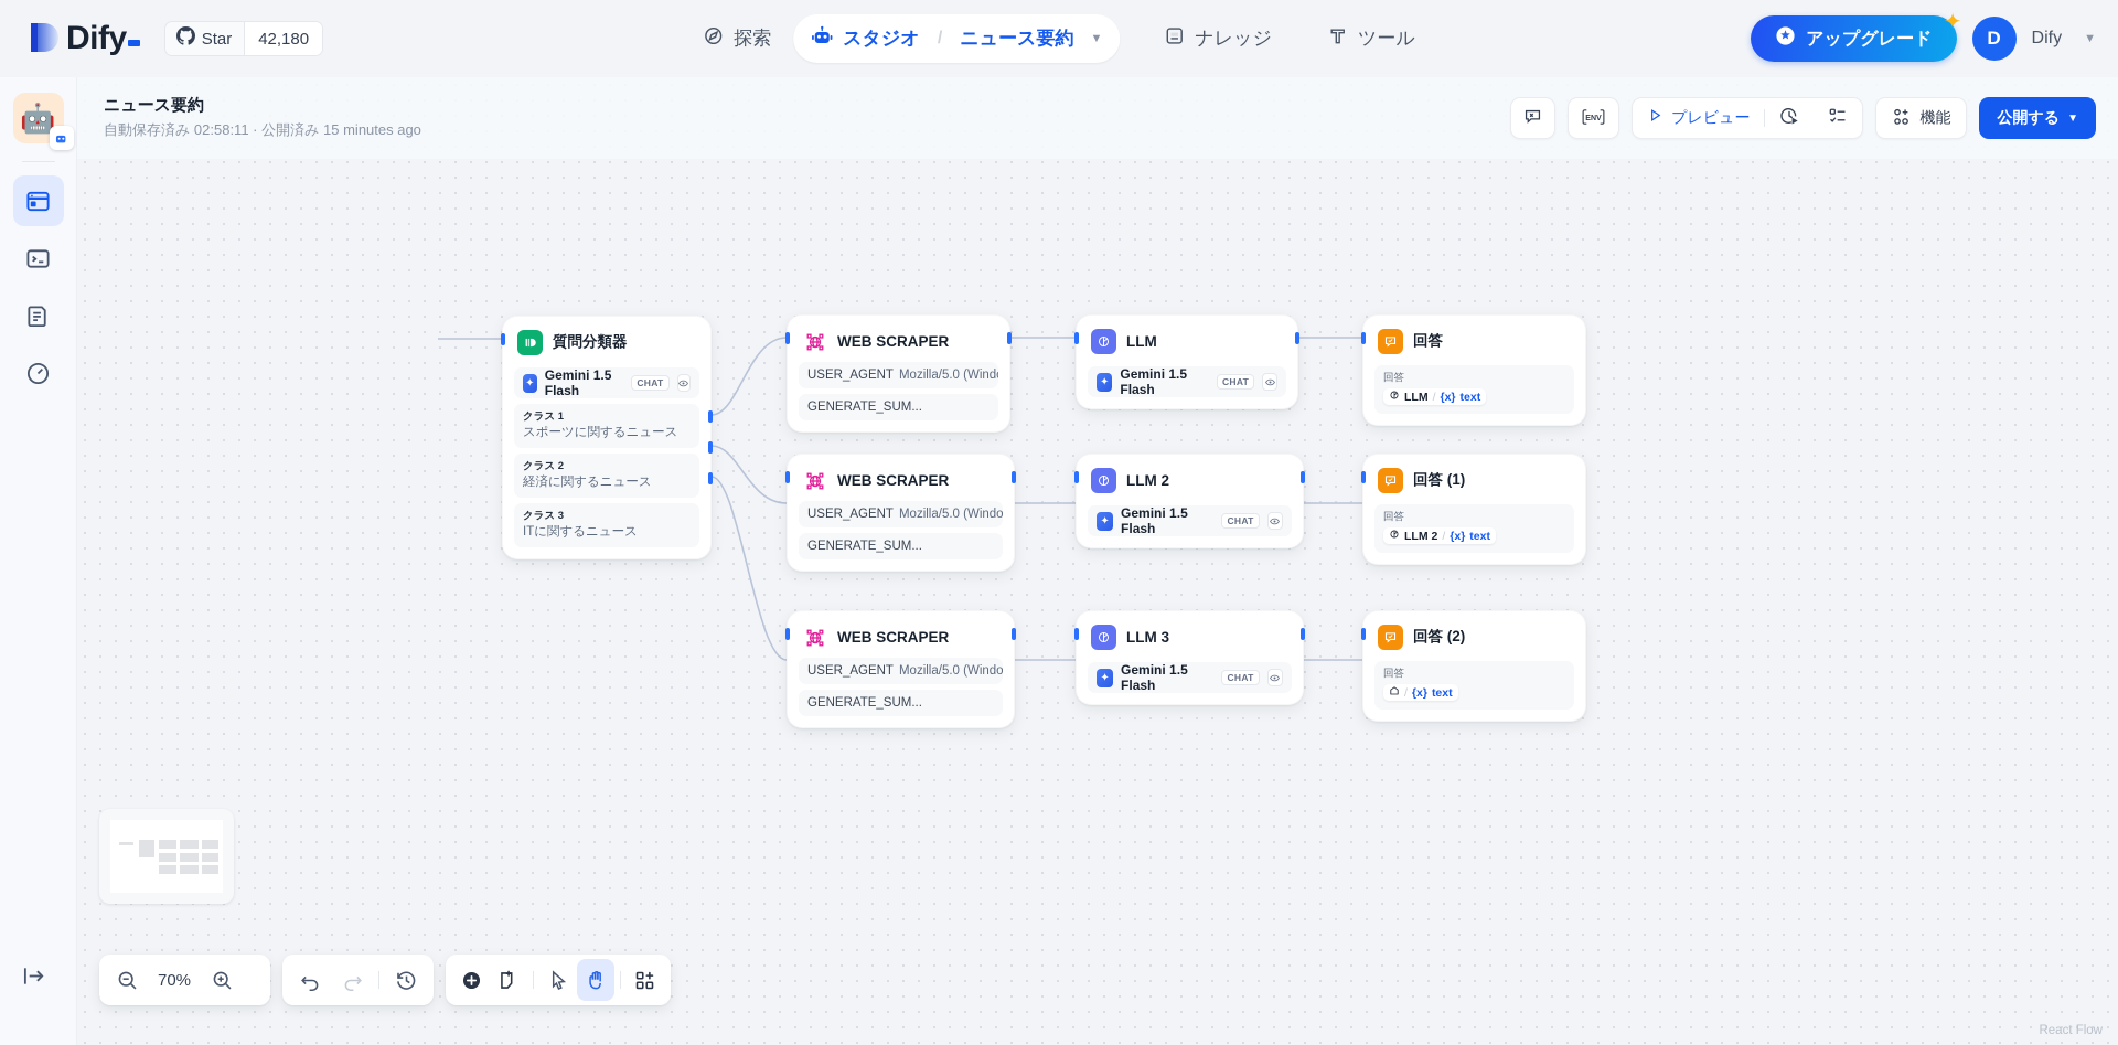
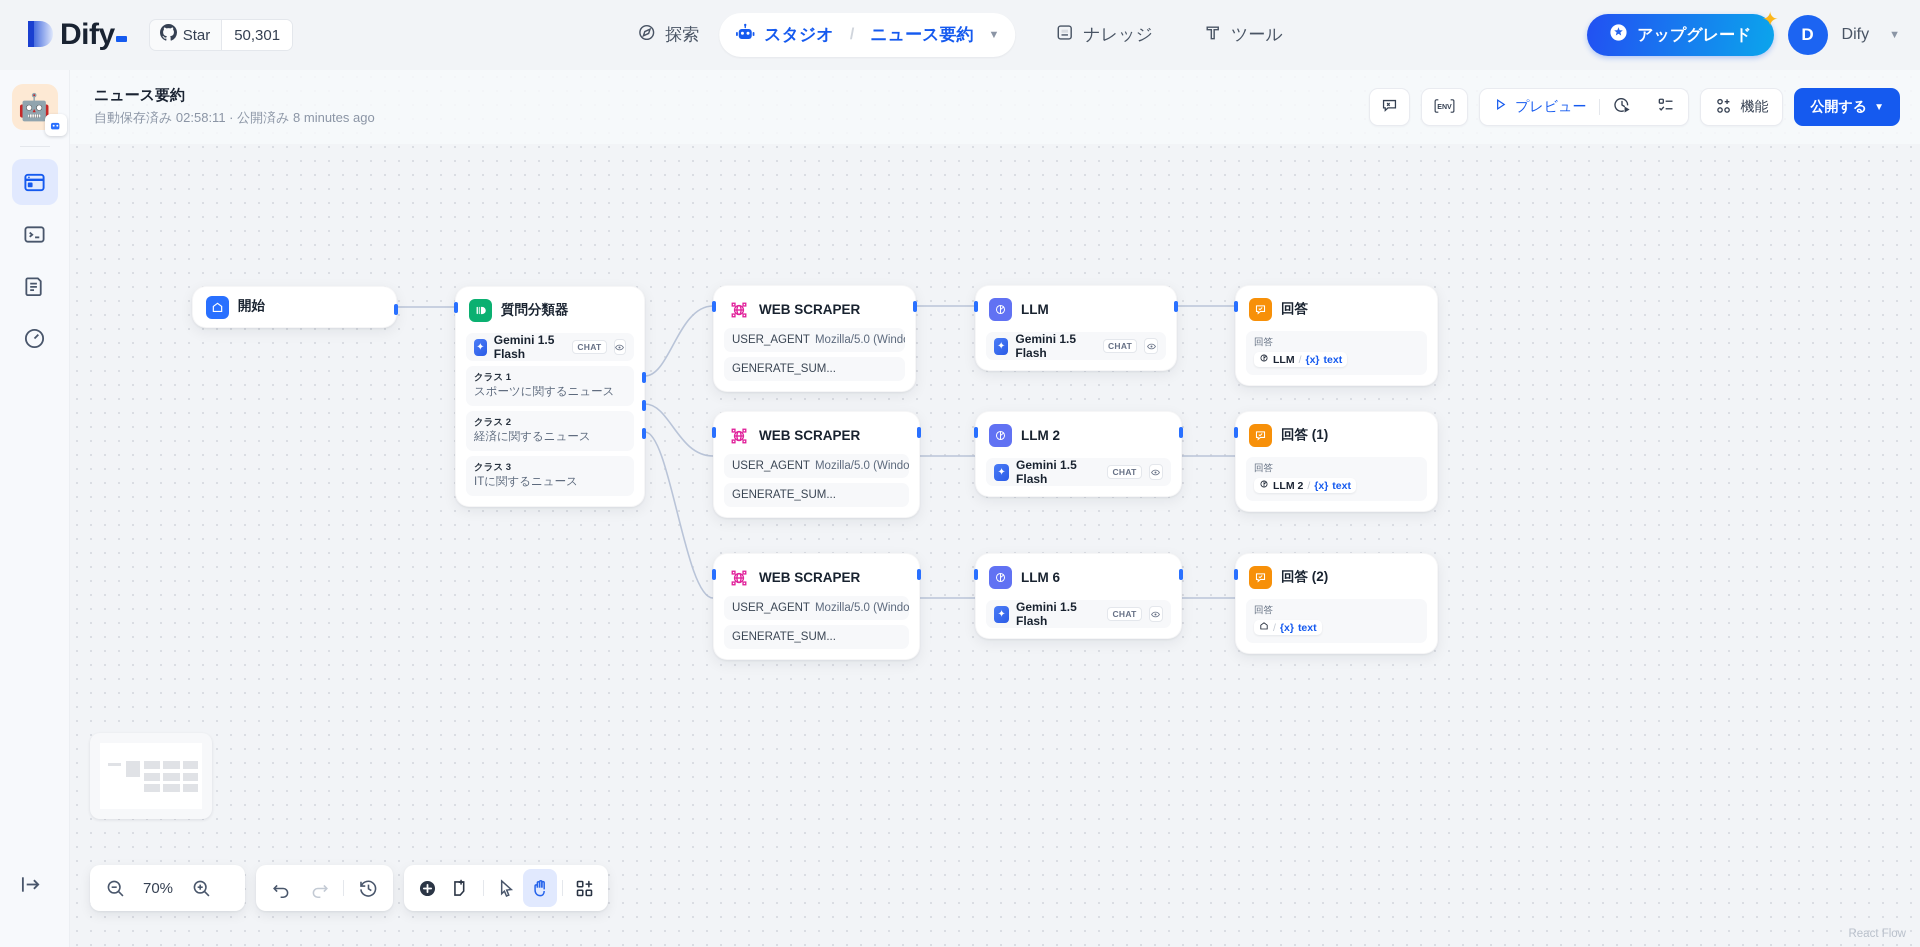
  Dify
  Star
- 42,180
+ 50,301
  探索
  スタジオ
  /
  ニュース要約
  ▼
  ナレッジ
  ツール
  アップグレード
  ✦
  D
  Dify
  ▼
  🤖
+ 開始
  質問分類器
  ✦
  Gemini 1.5 Flash
  CHAT
  クラス 1
  スポーツに関するニュース
  クラス 2
  経済に関するニュース
  クラス 3
  ITに関するニュース
  WEB SCRAPER
  USER_AGENT
  Mozilla/5.0 (Wind
  GENERATE_SUM...
  LLM
  ✦
  Gemini 1.5 Flash
  CHAT
  回答
  回答
  LLM
  /
  {x}
  text
  WEB SCRAPER
  USER_AGENT
  Mozilla/5.0 (Windo
  GENERATE_SUM...
  LLM 2
  ✦
  Gemini 1.5 Flash
  CHAT
  回答 (1)
  回答
  LLM 2
  /
  {x}
  text
  WEB SCRAPER
  USER_AGENT
  Mozilla/5.0 (Windo
  GENERATE_SUM...
- LLM 3
+ LLM 6
  ✦
  Gemini 1.5 Flash
  CHAT
  回答 (2)
  回答
  /
  {x}
  text
  70%
  React Flow
  ニュース要約
- 自動保存済み 02:58:11 · 公開済み 15 minutes ago
+ 自動保存済み 02:58:11 · 公開済み 8 minutes ago
  プレビュー
  機能
  公開する
  ▼
